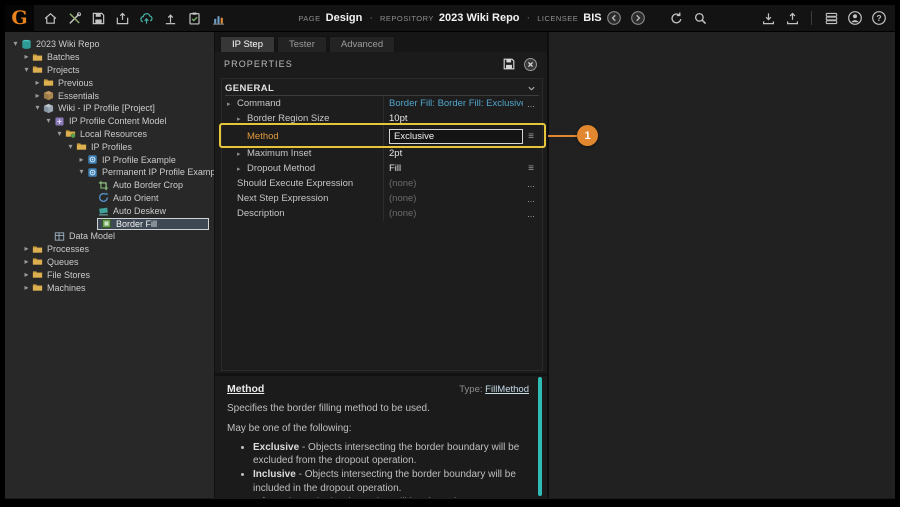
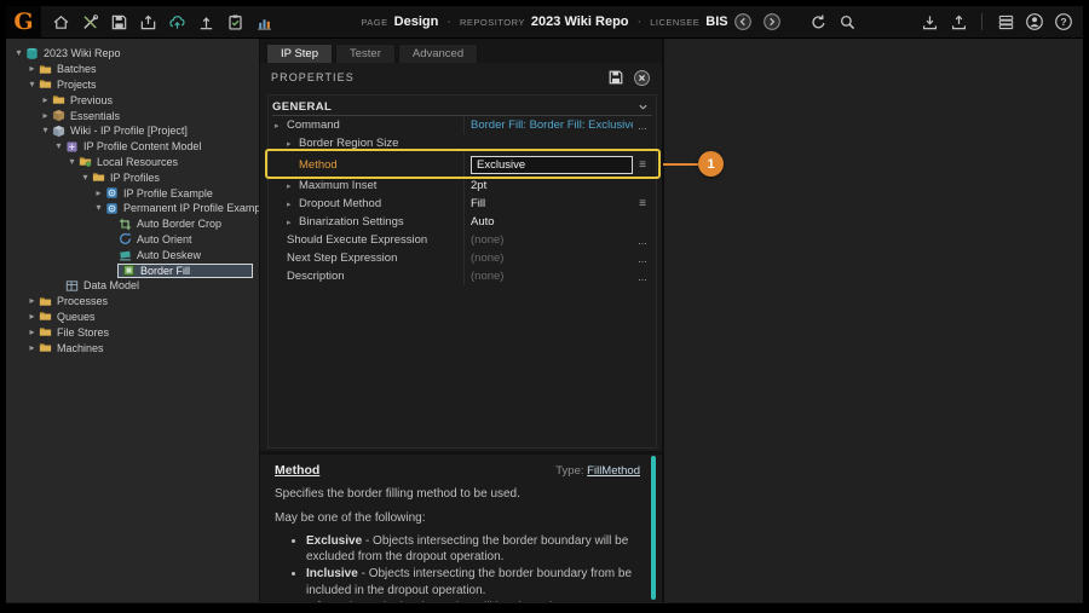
  G
  PAGE
  Design
  ·
  REPOSITORY
  2023 Wiki Repo
  ·
  LICENSEE
  BIS
  ?
  ▾
  2023 Wiki Repo
  ▸
  Batches
  ▾
  Projects
  ▸
  Previous
  ▸
  Essentials
  ▾
  Wiki - IP Profile [Project]
  ▾
  IP Profile Content Model
  ▾
  Local Resources
  ▾
  IP Profiles
  ▸
  IP Profile Example
  ▾
  Permanent IP Profile Examp
  Auto Border Crop
  Auto Orient
  Auto Deskew
  Border Fill
  Data Model
  ▸
  Processes
  ▸
  Queues
  ▸
  File Stores
  ▸
  Machines
  IP Step
  Tester
  Advanced
  PROPERTIES
  GENERAL
  Command
  Border Fill: Border Fill: Exclusiv
  ...
  Border Region Size
- 10pt
  Method
  Exclusive
  ≡
  Maximum Inset
  2pt
  Dropout Method
  Fill
  ≡
+ Binarization Settings
+ Auto
  Should Execute Expression
  (none)
  ...
  Next Step Expression
  (none)
  ...
  Description
  (none)
  ...
  Method
  Type: FillMethod
  Specifies the border filling method to be used.
  May be one of the following:
  Exclusive - Objects intersecting the border boundary will be excluded from the dropout operation.
- Inclusive - Objects intersecting the border boundary will be included in the dropout operation.
+ Inclusive - Objects intersecting the border boundary from be included in the dropout operation.
  1
